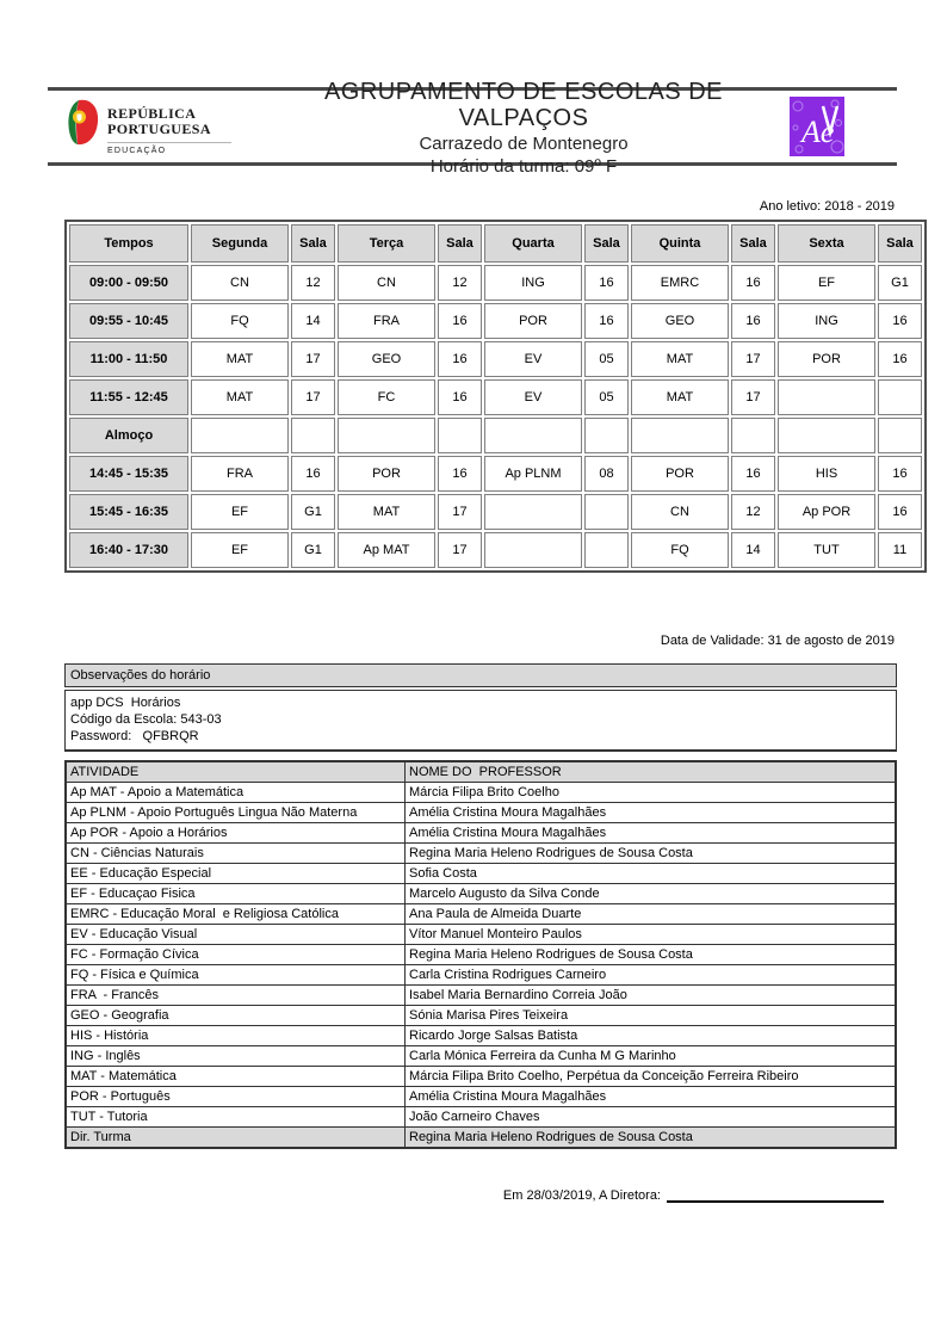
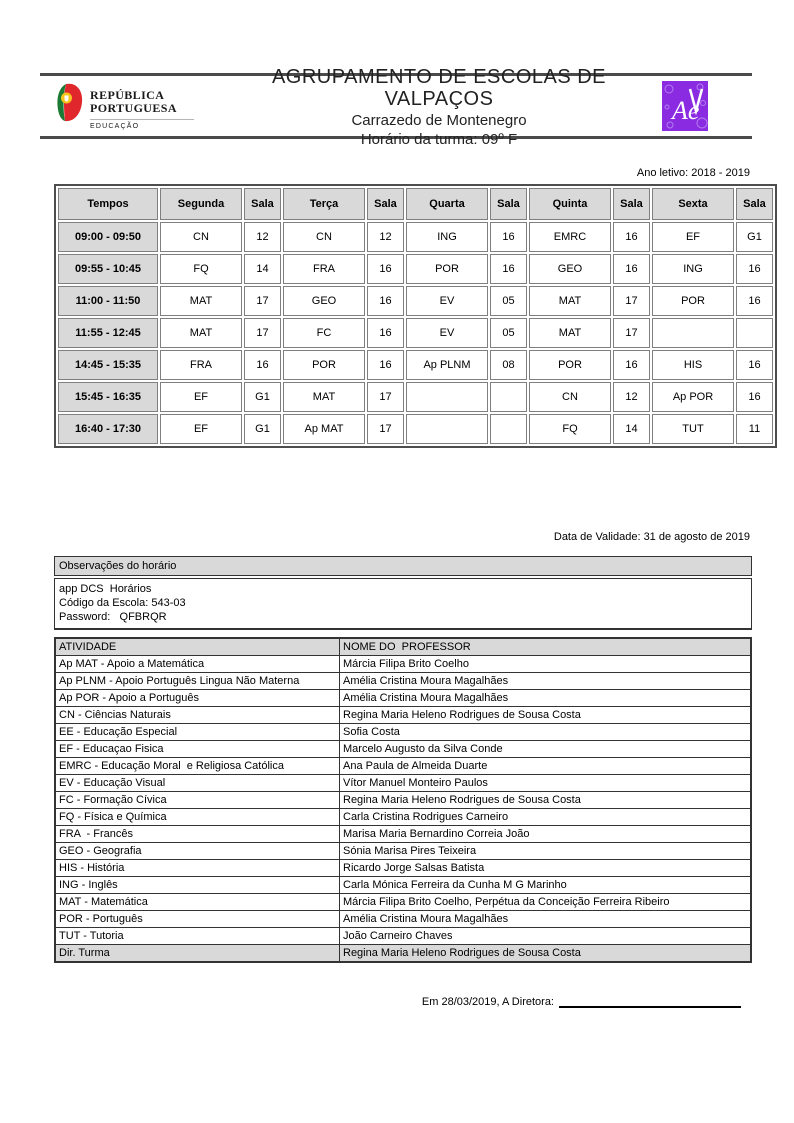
  REPÚBLICA
  PORTUGUESA
  AGRUPAMENTO DE ESCOLAS DE VALPAÇOS
  Carrazedo de Montenegro
  Horário da turma: 09º F
  Ae
  Ano letivo: 2018 - 2019
  Tempos	Segunda	Sala	Terça	Sala	Quarta	Sala	Quinta	Sala	Sexta	Sala
  09:00 - 09:50	CN	12	CN	12	ING	16	EMRC	16	EF	G1
  09:55 - 10:45	FQ	14	FRA	16	POR	16	GEO	16	ING	16
  11:00 - 11:50	MAT	17	GEO	16	EV	05	MAT	17	POR	16
  11:55 - 12:45	MAT	17	FC	16	EV	05	MAT	17
- Almoço
  14:45 - 15:35	FRA	16	POR	16	Ap PLNM	08	POR	16	HIS	16
  15:45 - 16:35	EF	G1	MAT	17			CN	12	Ap POR	16
  16:40 - 17:30	EF	G1	Ap MAT	17			FQ	14	TUT	11
  Data de Validade: 31 de agosto de 2019
  Observações do horário
  app DCS Horários
  Código da Escola: 543-03
  Password: QFBRQR
  ATIVIDADE	NOME DO PROFESSOR
  Ap MAT - Apoio a Matemática	Márcia Filipa Brito Coelho
  Ap PLNM - Apoio Português Lingua Não Materna	Amélia Cristina Moura Magalhães
- Ap POR - Apoio a Horários	Amélia Cristina Moura Magalhães
+ Ap POR - Apoio a Português	Amélia Cristina Moura Magalhães
  CN - Ciências Naturais	Regina Maria Heleno Rodrigues de Sousa Costa
  EE - Educação Especial	Sofia Costa
  EF - Educaçao Fisica	Marcelo Augusto da Silva Conde
  EMRC - Educação Moral e Religiosa Católica	Ana Paula de Almeida Duarte
  EV - Educação Visual	Vítor Manuel Monteiro Paulos
  FC - Formação Cívica	Regina Maria Heleno Rodrigues de Sousa Costa
  FQ - Física e Química	Carla Cristina Rodrigues Carneiro
- FRA - Francês	Isabel Maria Bernardino Correia João
+ FRA - Francês	Marisa Maria Bernardino Correia João
  GEO - Geografia	Sónia Marisa Pires Teixeira
  HIS - História	Ricardo Jorge Salsas Batista
  ING - Inglês	Carla Mónica Ferreira da Cunha M G Marinho
  MAT - Matemática	Márcia Filipa Brito Coelho, Perpétua da Conceição Ferreira Ribeiro
  POR - Português	Amélia Cristina Moura Magalhães
  TUT - Tutoria	João Carneiro Chaves
  Dir. Turma	Regina Maria Heleno Rodrigues de Sousa Costa
  Em 28/03/2019, A Diretora:
